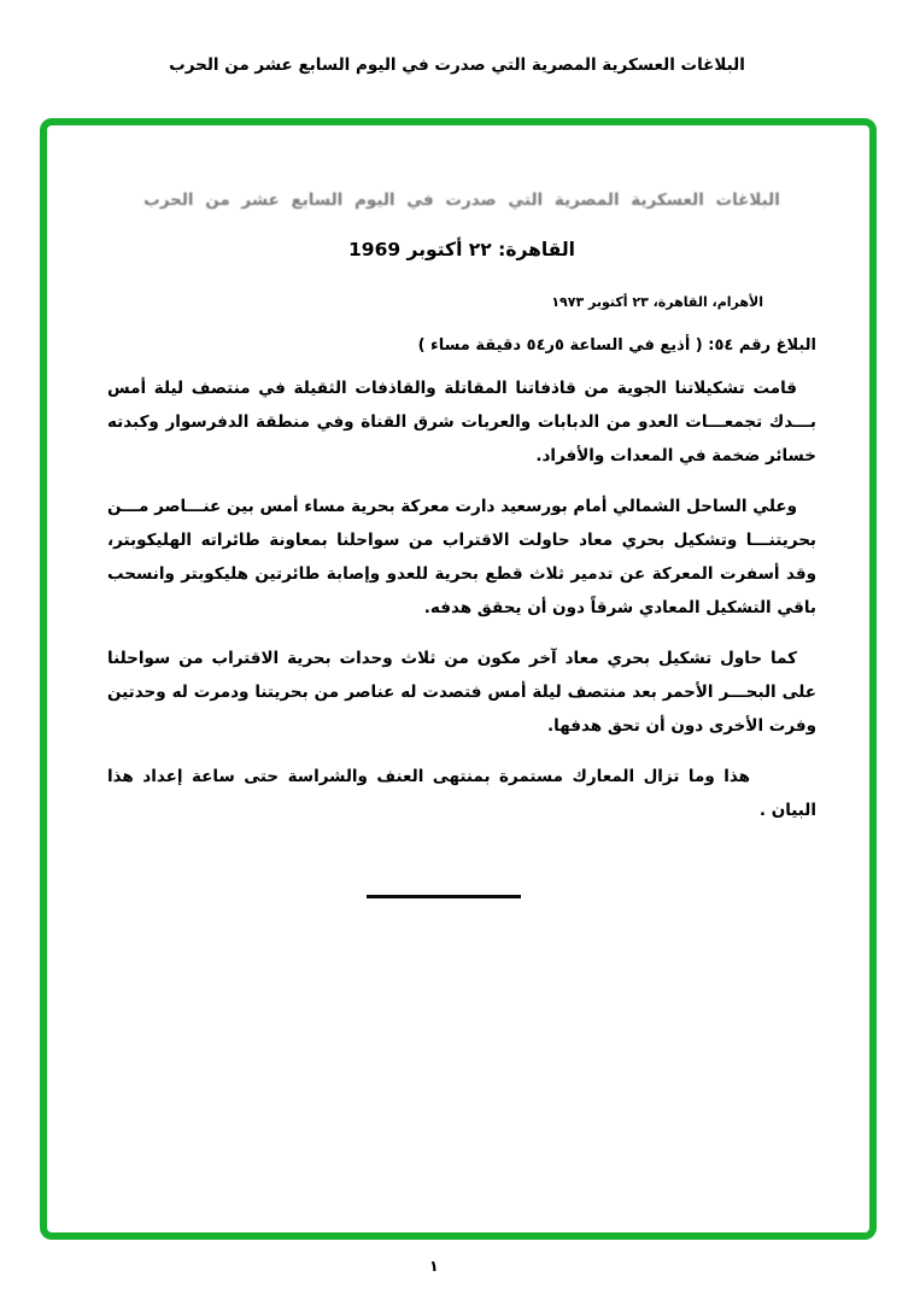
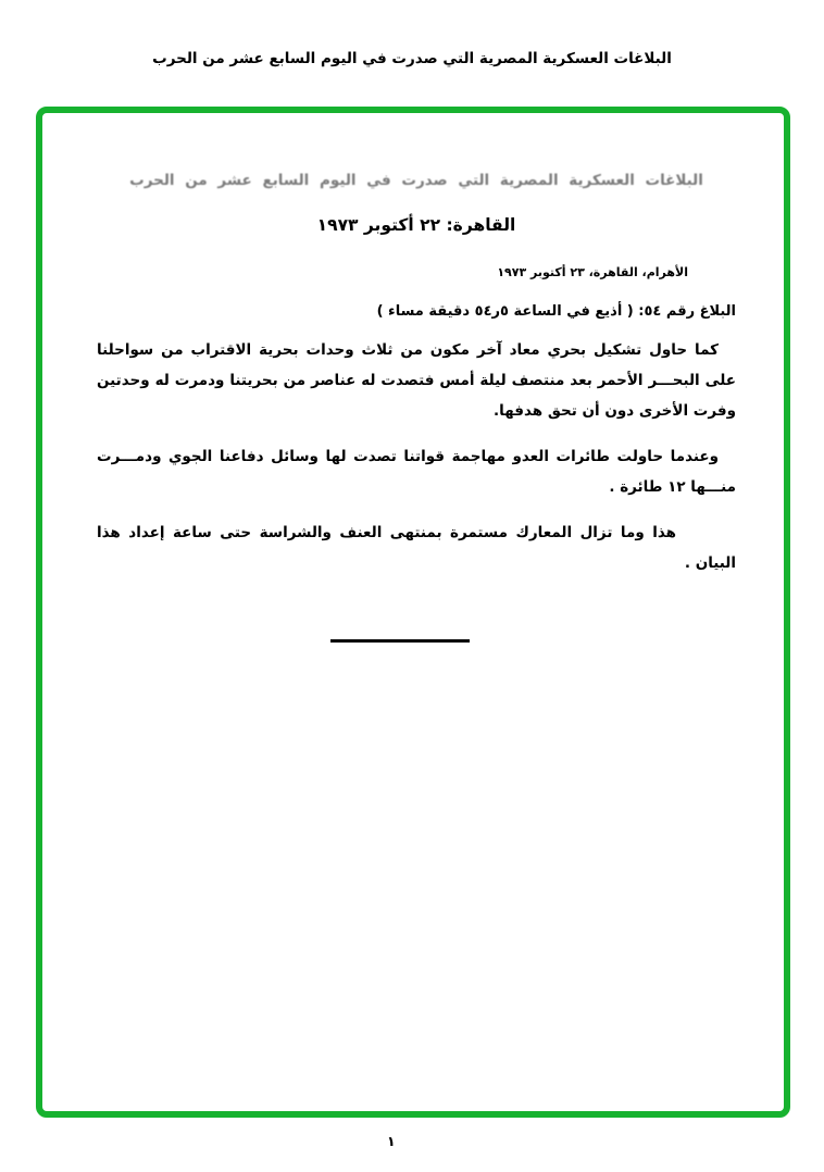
  البلاغات العسكرية المصرية التي صدرت في اليوم السابع عشر من الحرب
  البلاغات العسكرية المصرية التي صدرت في اليوم السابع عشر من الحرب
- القاهرة: ٢٢ أكتوبر 1969
+ القاهرة: ٢٢ أكتوبر ١٩٧٣
  الأهرام، القاهرة، ٢٣ أكتوبر ١٩٧٣
  البلاغ رقم ٥٤: ( أذيع في الساعة ٥٤ر٥ دقيقة مساء )
- قامت تشكيلاتنا الجوية من قاذفاتنا المقاتلة والقاذفات الثقيلة في منتصف ليلة أمس بـــدك تجمعـــات العدو من الدبابات والعربات شرق القناة وفي منطقة الدفرسوار وكبدته خسائر ضخمة في المعدات والأفراد.
- وعلي الساحل الشمالي أمام بورسعيد دارت معركة بحرية مساء أمس بين عنـــاصر مـــن بحريتنـــا وتشكيل بحري معاد حاولت الاقتراب من سواحلنا بمعاونة طائراته الهليكوبتر، وقد أسفرت المعركة عن تدمير ثلاث قطع بحرية للعدو وإصابة طائرتين هليكوبتر وانسحب باقي التشكيل المعادي شرقاً دون أن يحقق هدفه.
  كما حاول تشكيل بحري معاد آخر مكون من ثلاث وحدات بحرية الاقتراب من سواحلنا على البحـــر الأحمر بعد منتصف ليلة أمس فتصدت له عناصر من بحريتنا ودمرت له وحدتين وفرت الأخرى دون أن تحق هدفها.
+ وعندما حاولت طائرات العدو مهاجمة قواتنا تصدت لها وسائل دفاعنا الجوي ودمـــرت منـــها ١٢ طائرة .
  هذا وما تزال المعارك مستمرة بمنتهى العنف والشراسة حتى ساعة إعداد هذا البيان .
  ١
